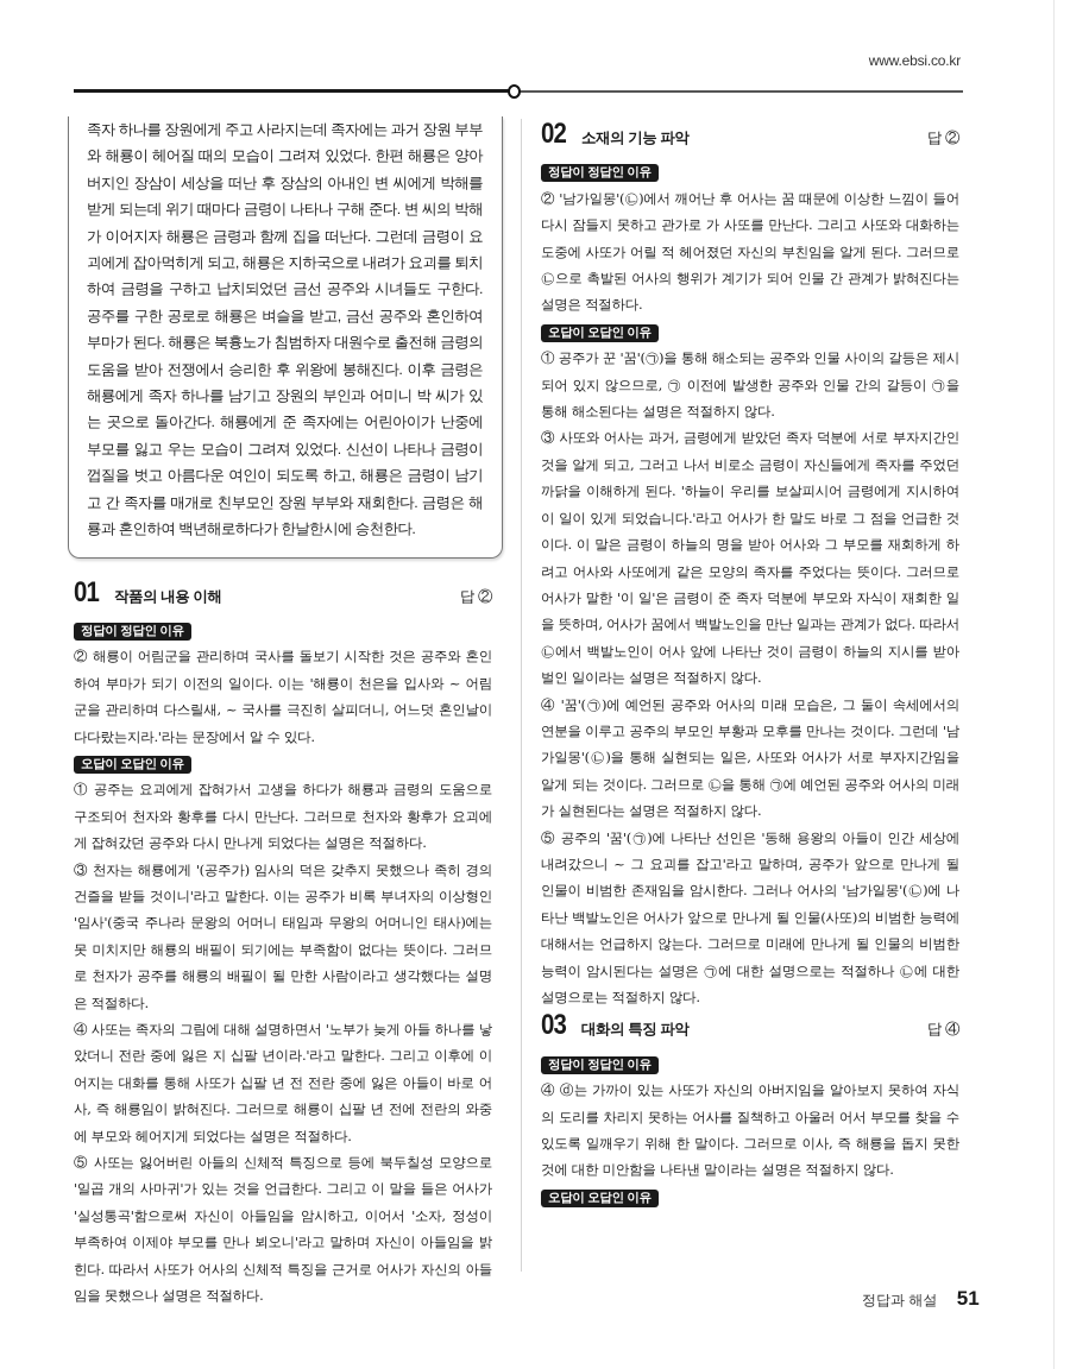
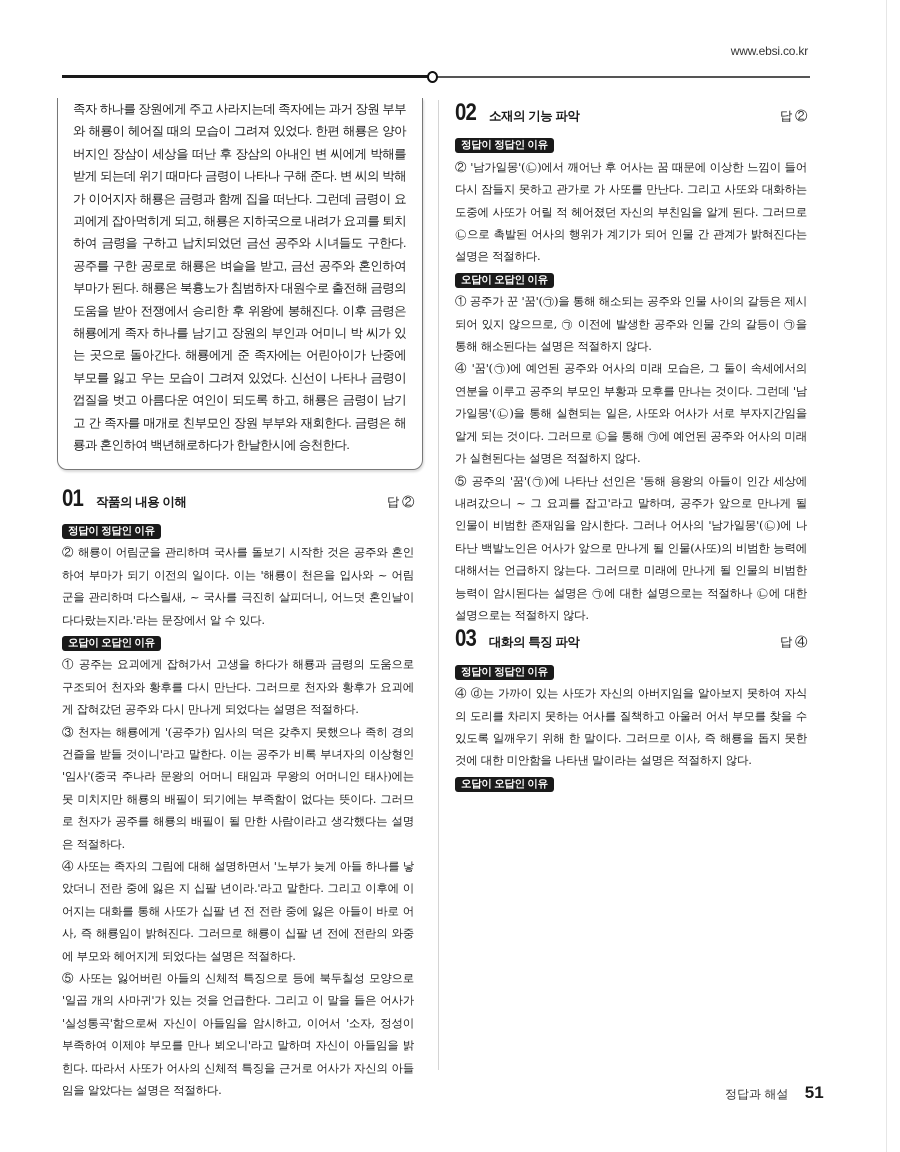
  www.ebsi.co.kr
  족자 하나를 장원에게 주고 사라지는데 족자에는 과거 장원 부부와 해룡이 헤어질 때의 모습이 그려져 있었다. 한편 해룡은 양아버지인 장삼이 세상을 떠난 후 장삼의 아내인 변 씨에게 박해를 받게 되는데 위기 때마다 금령이 나타나 구해 준다. 변 씨의 박해가 이어지자 해룡은 금령과 함께 집을 떠난다. 그런데 금령이 요괴에게 잡아먹히게 되고, 해룡은 지하국으로 내려가 요괴를 퇴치하여 금령을 구하고 납치되었던 금선 공주와 시녀들도 구한다. 공주를 구한 공로로 해룡은 벼슬을 받고, 금선 공주와 혼인하여 부마가 된다. 해룡은 북흉노가 침범하자 대원수로 출전해 금령의 도움을 받아 전쟁에서 승리한 후 위왕에 봉해진다. 이후 금령은 해룡에게 족자 하나를 남기고 장원의 부인과 어미니 박 씨가 있는 곳으로 돌아간다. 해룡에게 준 족자에는 어린아이가 난중에 부모를 잃고 우는 모습이 그려져 있었다. 신선이 나타나 금령이 껍질을 벗고 아름다운 여인이 되도록 하고, 해룡은 금령이 남기고 간 족자를 매개로 친부모인 장원 부부와 재회한다. 금령은 해룡과 혼인하여 백년해로하다가 한날한시에 승천한다.
  01
  작품의 내용 이해
  답 ②
  정답이 정답인 이유
  ② 해룡이 어림군을 관리하며 국사를 돌보기 시작한 것은 공주와 혼인하여 부마가 되기 이전의 일이다. 이는 '해룡이 천은을 입사와 ~ 어림군을 관리하며 다스릴새, ~ 국사를 극진히 살피더니, 어느덧 혼인날이 다다랐는지라.'라는 문장에서 알 수 있다.
  오답이 오답인 이유
  ① 공주는 요괴에게 잡혀가서 고생을 하다가 해룡과 금령의 도움으로 구조되어 천자와 황후를 다시 만난다. 그러므로 천자와 황후가 요괴에게 잡혀갔던 공주와 다시 만나게 되었다는 설명은 적절하다.
  ③ 천자는 해룡에게 '(공주가) 임사의 덕은 갖추지 못했으나 족히 경의 건즐을 받들 것이니'라고 말한다. 이는 공주가 비록 부녀자의 이상형인 '임사'(중국 주나라 문왕의 어머니 태임과 무왕의 어머니인 태사)에는 못 미치지만 해룡의 배필이 되기에는 부족함이 없다는 뜻이다. 그러므로 천자가 공주를 해룡의 배필이 될 만한 사람이라고 생각했다는 설명은 적절하다.
  ④ 사또는 족자의 그림에 대해 설명하면서 '노부가 늦게 아들 하나를 낳았더니 전란 중에 잃은 지 십팔 년이라.'라고 말한다. 그리고 이후에 이어지는 대화를 통해 사또가 십팔 년 전 전란 중에 잃은 아들이 바로 어사, 즉 해룡임이 밝혀진다. 그러므로 해룡이 십팔 년 전에 전란의 와중에 부모와 헤어지게 되었다는 설명은 적절하다.
- ⑤ 사또는 잃어버린 아들의 신체적 특징으로 등에 북두칠성 모양으로 '일곱 개의 사마귀'가 있는 것을 언급한다. 그리고 이 말을 들은 어사가 '실성통곡'함으로써 자신이 아들임을 암시하고, 이어서 '소자, 정성이 부족하여 이제야 부모를 만나 뵈오니'라고 말하며 자신이 아들임을 밝힌다. 따라서 사또가 어사의 신체적 특징을 근거로 어사가 자신의 아들임을 못했으나 설명은 적절하다.
+ ⑤ 사또는 잃어버린 아들의 신체적 특징으로 등에 북두칠성 모양으로 '일곱 개의 사마귀'가 있는 것을 언급한다. 그리고 이 말을 들은 어사가 '실성통곡'함으로써 자신이 아들임을 암시하고, 이어서 '소자, 정성이 부족하여 이제야 부모를 만나 뵈오니'라고 말하며 자신이 아들임을 밝힌다. 따라서 사또가 어사의 신체적 특징을 근거로 어사가 자신의 아들임을 알았다는 설명은 적절하다.
  02
  소재의 기능 파악
  답 ②
  정답이 정답인 이유
  ② '남가일몽'(㉡)에서 깨어난 후 어사는 꿈 때문에 이상한 느낌이 들어 다시 잠들지 못하고 관가로 가 사또를 만난다. 그리고 사또와 대화하는 도중에 사또가 어릴 적 헤어졌던 자신의 부친임을 알게 된다. 그러므로 ㉡으로 촉발된 어사의 행위가 계기가 되어 인물 간 관계가 밝혀진다는 설명은 적절하다.
  오답이 오답인 이유
  ① 공주가 꾼 '꿈'(㉠)을 통해 해소되는 공주와 인물 사이의 갈등은 제시되어 있지 않으므로, ㉠ 이전에 발생한 공주와 인물 간의 갈등이 ㉠을 통해 해소된다는 설명은 적절하지 않다.
- ③ 사또와 어사는 과거, 금령에게 받았던 족자 덕분에 서로 부자지간인 것을 알게 되고, 그러고 나서 비로소 금령이 자신들에게 족자를 주었던 까닭을 이해하게 된다. '하늘이 우리를 보살피시어 금령에게 지시하여 이 일이 있게 되었습니다.'라고 어사가 한 말도 바로 그 점을 언급한 것이다. 이 말은 금령이 하늘의 명을 받아 어사와 그 부모를 재회하게 하려고 어사와 사또에게 같은 모양의 족자를 주었다는 뜻이다. 그러므로 어사가 말한 '이 일'은 금령이 준 족자 덕분에 부모와 자식이 재회한 일을 뜻하며, 어사가 꿈에서 백발노인을 만난 일과는 관계가 없다. 따라서 ㉡에서 백발노인이 어사 앞에 나타난 것이 금령이 하늘의 지시를 받아 벌인 일이라는 설명은 적절하지 않다.
  ④ '꿈'(㉠)에 예언된 공주와 어사의 미래 모습은, 그 둘이 속세에서의 연분을 이루고 공주의 부모인 부황과 모후를 만나는 것이다. 그런데 '남가일몽'(㉡)을 통해 실현되는 일은, 사또와 어사가 서로 부자지간임을 알게 되는 것이다. 그러므로 ㉡을 통해 ㉠에 예언된 공주와 어사의 미래가 실현된다는 설명은 적절하지 않다.
  ⑤ 공주의 '꿈'(㉠)에 나타난 선인은 '동해 용왕의 아들이 인간 세상에 내려갔으니 ~ 그 요괴를 잡고'라고 말하며, 공주가 앞으로 만나게 될 인물이 비범한 존재임을 암시한다. 그러나 어사의 '남가일몽'(㉡)에 나타난 백발노인은 어사가 앞으로 만나게 될 인물(사또)의 비범한 능력에 대해서는 언급하지 않는다. 그러므로 미래에 만나게 될 인물의 비범한 능력이 암시된다는 설명은 ㉠에 대한 설명으로는 적절하나 ㉡에 대한 설명으로는 적절하지 않다.
  03
  대화의 특징 파악
  답 ④
  정답이 정답인 이유
  ④ ⓓ는 가까이 있는 사또가 자신의 아버지임을 알아보지 못하여 자식의 도리를 차리지 못하는 어사를 질책하고 아울러 어서 부모를 찾을 수 있도록 일깨우기 위해 한 말이다. 그러므로 이사, 즉 해룡을 돕지 못한 것에 대한 미안함을 나타낸 말이라는 설명은 적절하지 않다.
  오답이 오답인 이유
  정답과 해설 51
